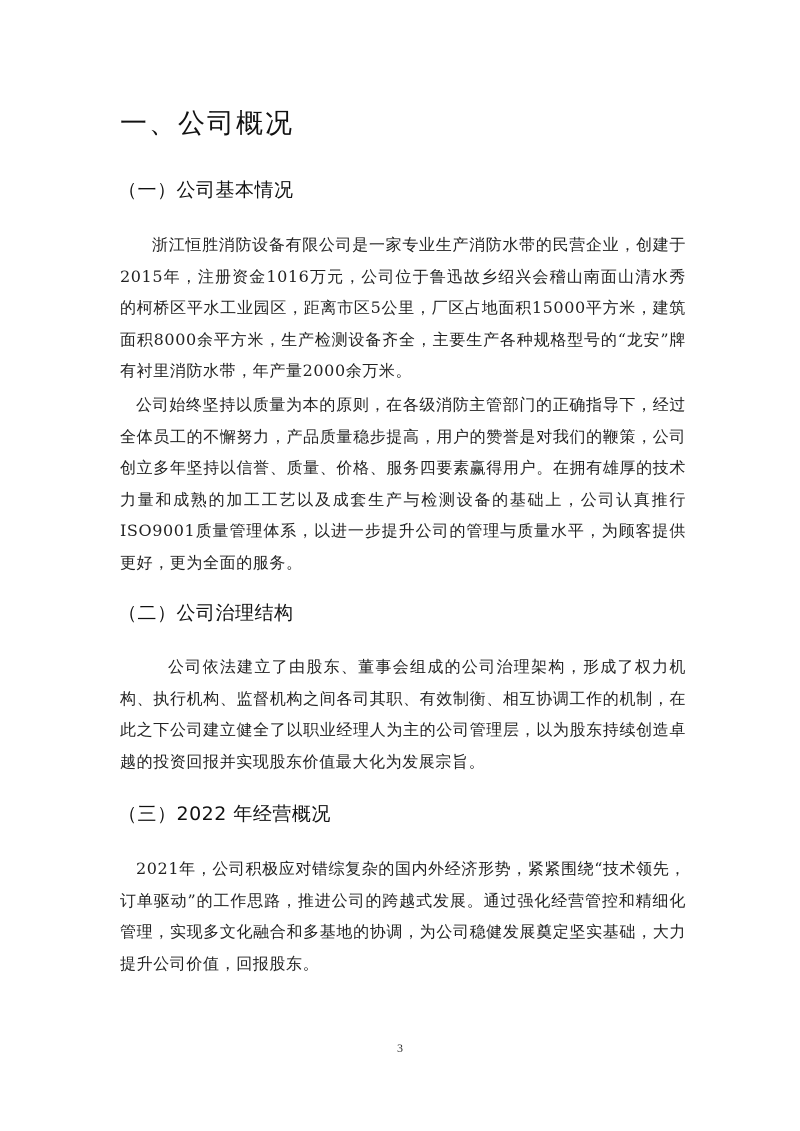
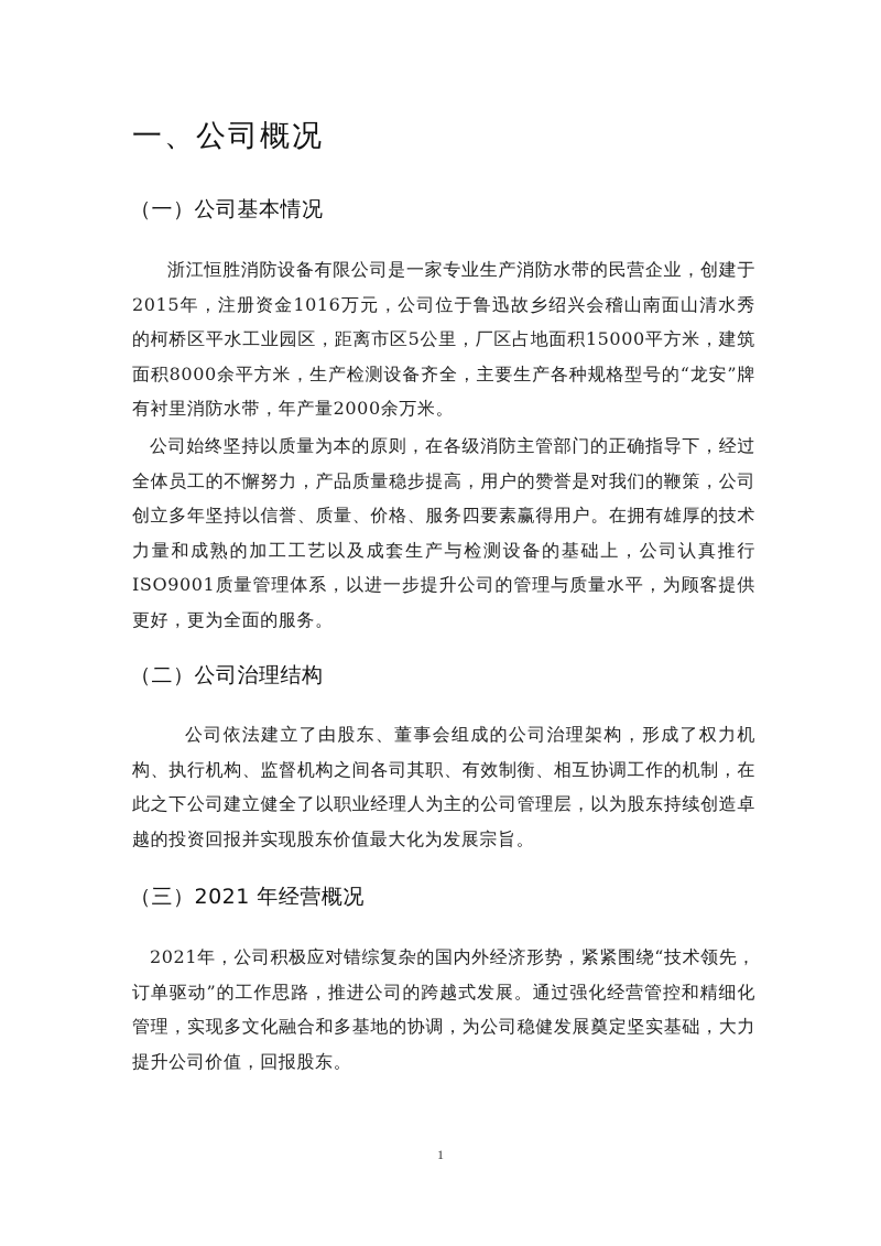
  一、公司概况
  （一）公司基本情况
  浙江恒胜消防设备有限公司是一家专业生产消防水带的民营企业，创建于2015年，注册资金1016万元，公司位于鲁迅故乡绍兴会稽山南面山清水秀的柯桥区平水工业园区，距离市区5公里，厂区占地面积15000平方米，建筑面积8000余平方米，生产检测设备齐全，主要生产各种规格型号的“龙安”牌有衬里消防水带，年产量2000余万米。
  公司始终坚持以质量为本的原则，在各级消防主管部门的正确指导下，经过全体员工的不懈努力，产品质量稳步提高，用户的赞誉是对我们的鞭策，公司创立多年坚持以信誉、质量、价格、服务四要素赢得用户。在拥有雄厚的技术力量和成熟的加工工艺以及成套生产与检测设备的基础上，公司认真推行ISO9001质量管理体系，以进一步提升公司的管理与质量水平，为顾客提供更好，更为全面的服务。
  （二）公司治理结构
  公司依法建立了由股东、董事会组成的公司治理架构，形成了权力机构、执行机构、监督机构之间各司其职、有效制衡、相互协调工作的机制，在此之下公司建立健全了以职业经理人为主的公司管理层，以为股东持续创造卓越的投资回报并实现股东价值最大化为发展宗旨。
- （三）2022 年经营概况
+ （三）2021 年经营概况
  2021年，公司积极应对错综复杂的国内外经济形势，紧紧围绕“技术领先，订单驱动”的工作思路，推进公司的跨越式发展。通过强化经营管控和精细化管理，实现多文化融合和多基地的协调，为公司稳健发展奠定坚实基础，大力提升公司价值，回报股东。
- 3
+ 1
